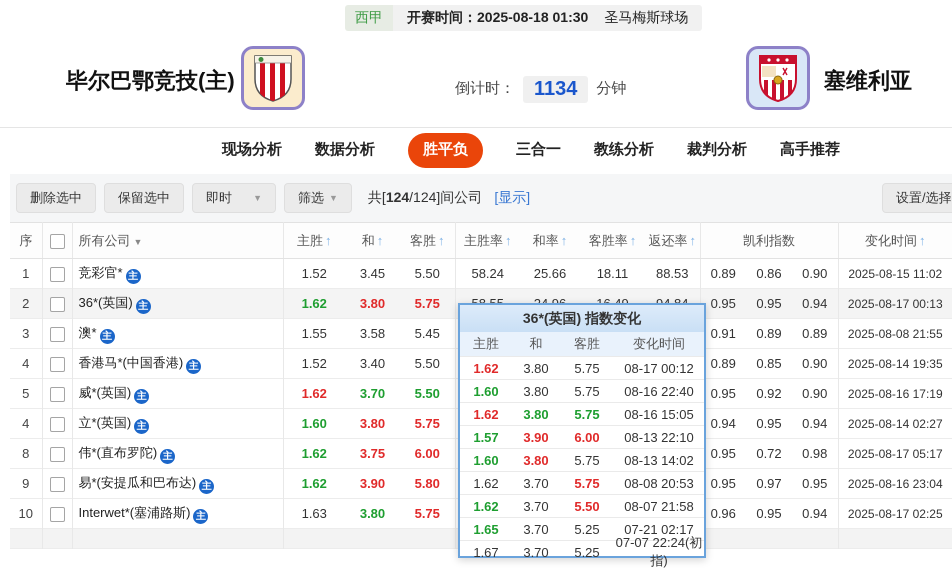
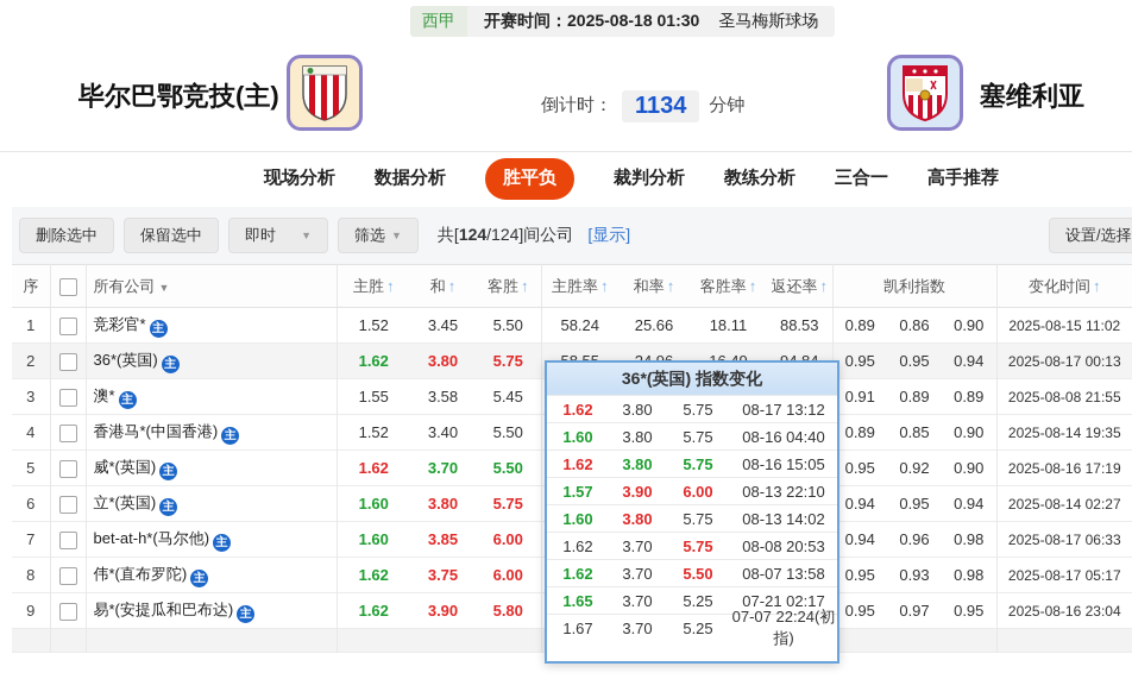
  西甲
  开赛时间：2025-08-18 01:30
  圣马梅斯球场
  毕尔巴鄂竞技(主)
  倒计时：
  1134
  分钟
  塞维利亚
  现场分析
  数据分析
  胜平负
- 三合一
+ 裁判分析
  教练分析
- 裁判分析
+ 三合一
  高手推荐
  删除选中
  保留选中
  即时
  ▼
  筛选
  ▼
  共[124/124]间公司
  [显示]
  设置/选择
  序		所有公司 ▼	主胜 ↑	和 ↑	客胜 ↑	主胜率 ↑	和率 ↑	客胜率 ↑	返还率 ↑	凯利指数	变化时间 ↑
  1		竞彩官* 主	1.52	3.45	5.50	58.24	25.66	18.11	88.53	0.89	0.86	0.90	2025-08-15 11:02
  2		36*(英国) 主	1.62	3.80	5.75					0.95	0.95	0.94	2025-08-17 00:13
  3		澳* 主	1.55	3.58	5.45					0.91	0.89	0.89	2025-08-08 21:55
  4		香港马*(中国香港) 主	1.52	3.40	5.50					0.89	0.85	0.90	2025-08-14 19:35
  5		威*(英国) 主	1.62	3.70	5.50					0.95	0.92	0.90	2025-08-16 17:19
- 4		立*(英国) 主	1.60	3.80	5.75					0.94	0.95	0.94	2025-08-14 02:27
+ 6		立*(英国) 主	1.60	3.80	5.75					0.94	0.95	0.94	2025-08-14 02:27
+ 7		bet-at-h*(马尔他) 主	1.60	3.85	6.00					0.94	0.96	0.98	2025-08-17 06:33
- 8		伟*(直布罗陀) 主	1.62	3.75	6.00					0.95	0.72	0.98	2025-08-17 05:17
+ 8		伟*(直布罗陀) 主	1.62	3.75	6.00					0.95	0.93	0.98	2025-08-17 05:17
  9		易*(安提瓜和巴布达) 主	1.62	3.90	5.80					0.95	0.97	0.95	2025-08-16 23:04
- 10		Interwet*(塞浦路斯) 主	1.63	3.80	5.75					0.96	0.95	0.94	2025-08-17 02:25
  36*(英国) 指数变化
- 主胜
- 和
- 客胜
- 变化时间
  1.62
  3.80
  5.75
- 08-17 00:12
+ 08-17 13:12
  1.60
  3.80
  5.75
- 08-16 22:40
+ 08-16 04:40
  1.62
  3.80
  5.75
  08-16 15:05
  1.57
  3.90
  6.00
  08-13 22:10
  1.60
  3.80
  5.75
  08-13 14:02
  1.62
  3.70
  5.75
  08-08 20:53
  1.62
  3.70
  5.50
- 08-07 21:58
+ 08-07 13:58
  1.65
  3.70
  5.25
  07-21 02:17
  1.67
  3.70
  5.25
  07-07 22:24(初指)
